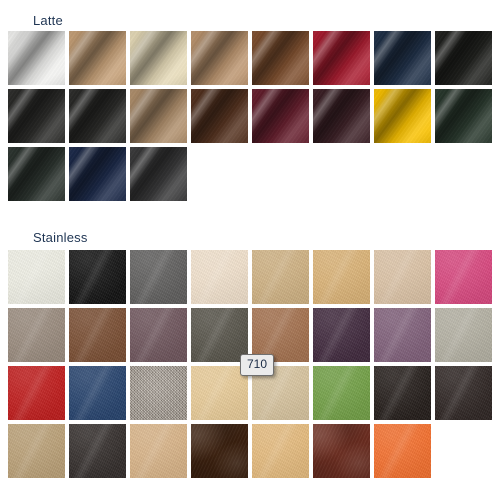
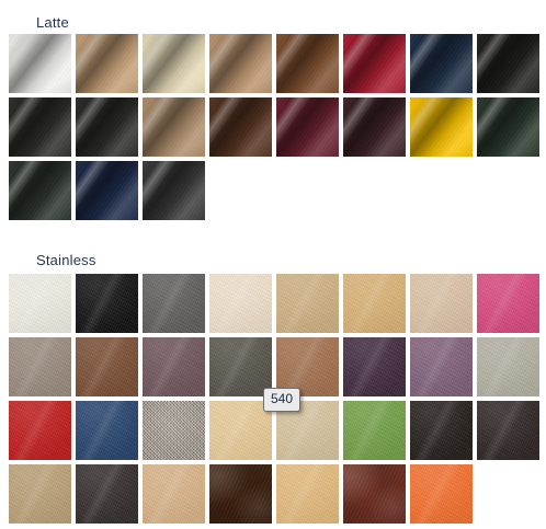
  Latte
  Stainless
- 710
+ 540
